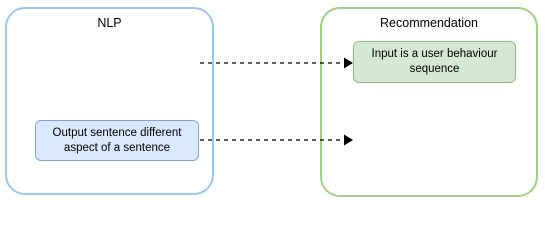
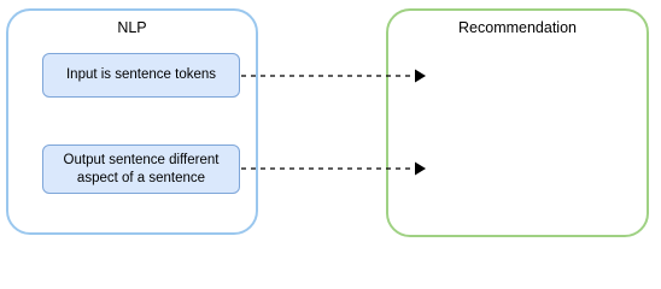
  NLP
+ Input is sentence tokens
  Output sentence different aspect of a sentence
  Recommendation
- Input is a user behaviour sequence
